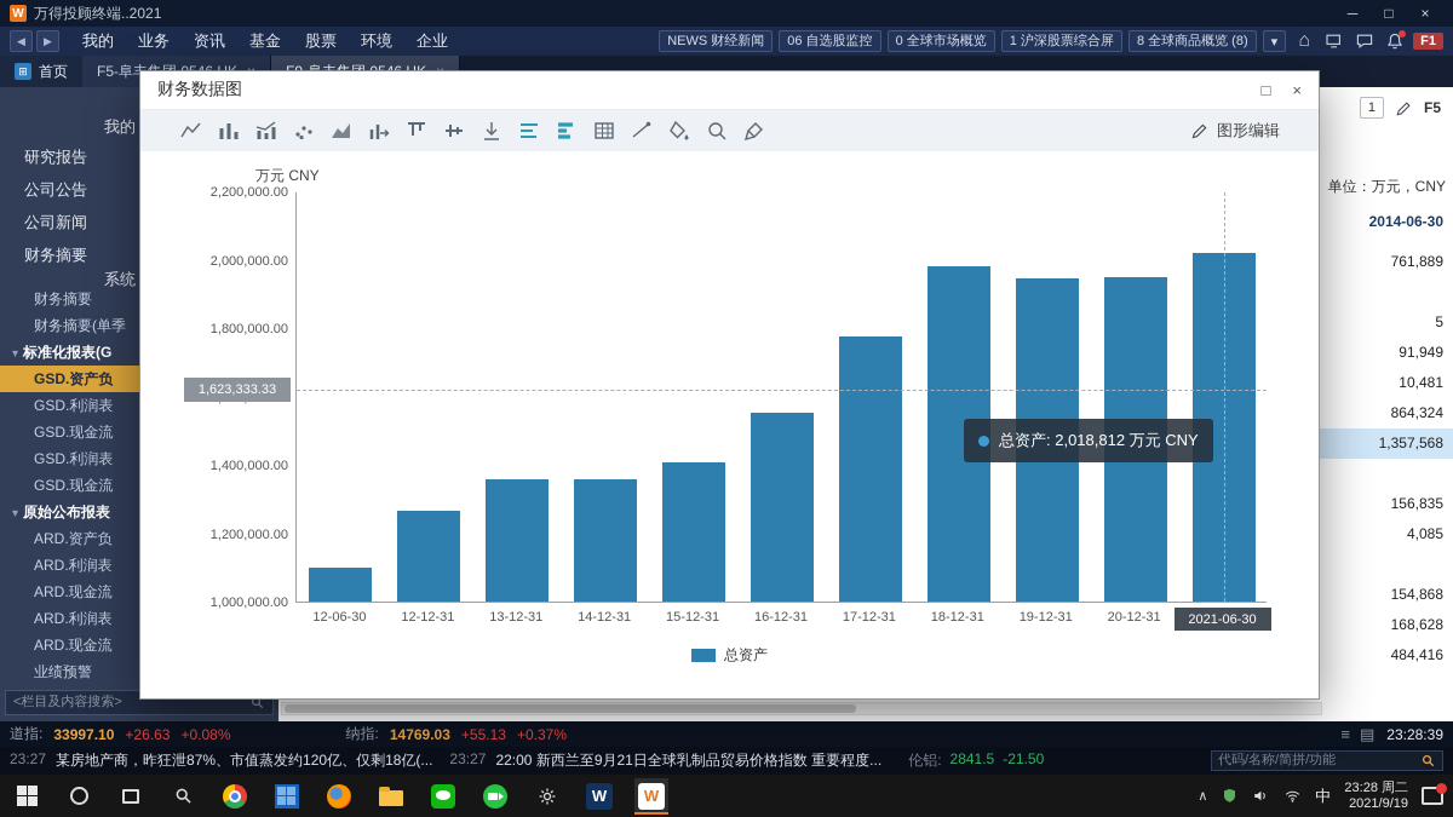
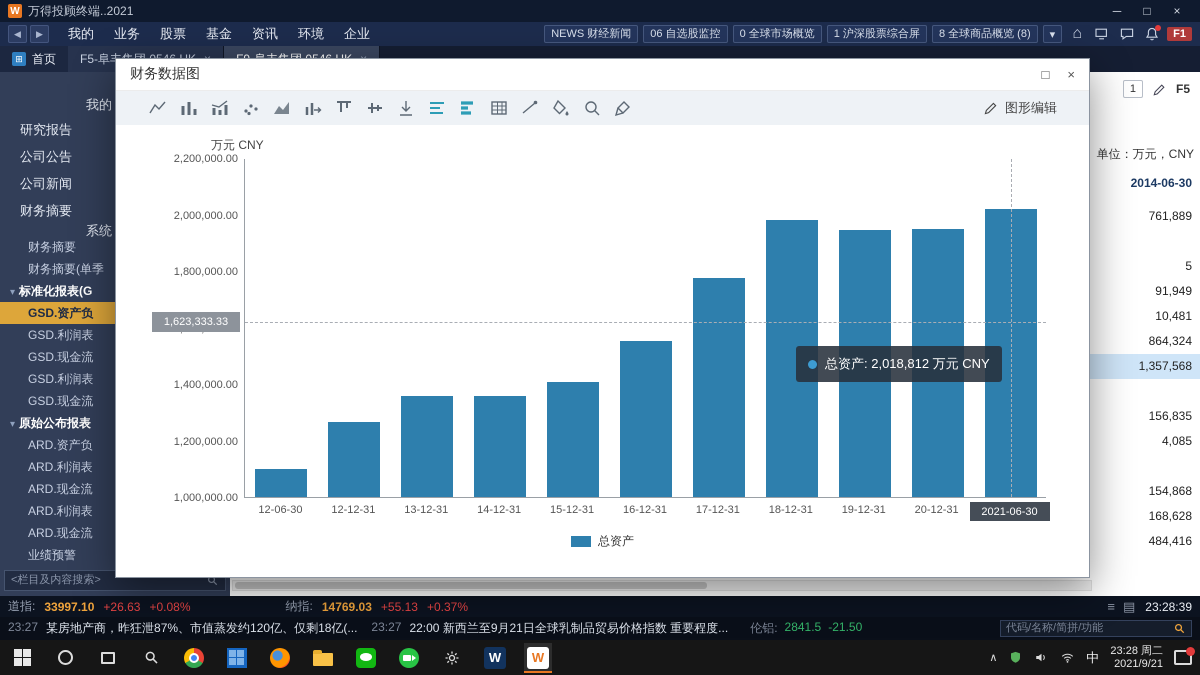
  W
  万得投顾终端..2021
  ─
  □
  ×
  ◀
  ▶
  我的
  业务
- 资讯
+ 股票
  基金
- 股票
+ 资讯
  环境
  企业
  NEWS 财经新闻
  06 自选股监控
  0 全球市场概览
  1 沪深股票综合屏
  8 全球商品概览 (8)
  ▾
  ⌂
  F1
  ⊞
  首页
  我的
  研究报告
  公司公告
  公司新闻
  财务摘要
  系统
  财务摘要
  财务摘要(单季
  ▾ 标准化报表(G
  GSD.资产负
  GSD.利润表
  GSD.现金流
  GSD.利润表
  GSD.现金流
  ▾ 原始公布报表
  ARD.资产负
  ARD.利润表
  ARD.现金流
  ARD.利润表
  ARD.现金流
  业绩预警
  <栏目及内容搜索>
  1
  F5
  单位：万元，CNY
  2014-06-30
  761,889
  5
  91,949
  10,481
  864,324
  1,357,568
  156,835
  4,085
  154,868
  168,628
  484,416
  财务数据图
  □
  ×
  图形编辑
  万元 CNY
  2,200,000.00
  2,000,000.00
  1,800,000.00
  1,400,000.00
  1,200,000.00
  1,000,000.00
  12-06-30
  12-12-31
  13-12-31
  14-12-31
  15-12-31
  16-12-31
  17-12-31
  18-12-31
  19-12-31
  20-12-31
  1,623,333.33
  2021-06-30
  总资产: 2,018,812 万元 CNY
  总资产
  道指:
  33997.10
  +26.63
  +0.08%
  纳指:
  14769.03
  +55.13
  +0.37%
  ≡
  ▤
  23:28:39
  23:27
  某房地产商，昨狂泄87%、市值蒸发约120亿、仅剩18亿(...
  23:27
  22:00 新西兰至9月21日全球乳制品贸易价格指数 重要程度...
  伦铝:
  2841.5
  -21.50
  代码/名称/简拼/功能
  W
  W
  ∧
  中
  23:28 周二
- 2021/9/19
+ 2021/9/21
